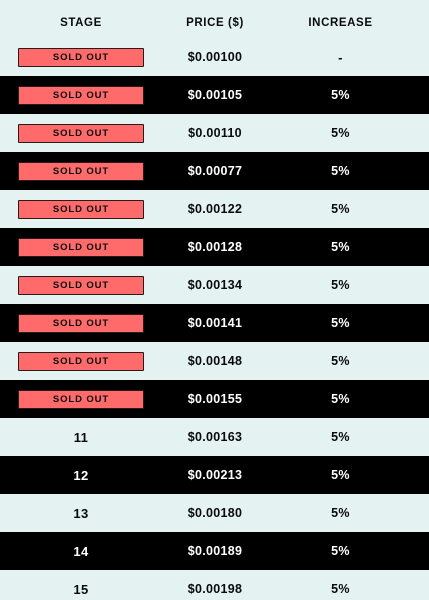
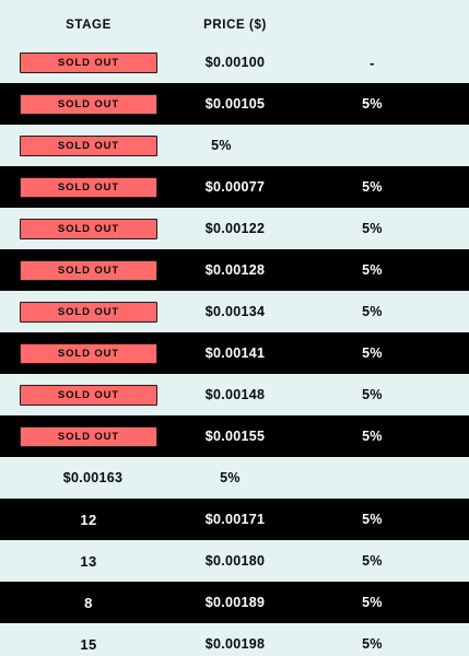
  STAGE
  PRICE ($)
- INCREASE
  SOLD OUT
  $0.00100
  -
  SOLD OUT
  $0.00105
  5%
  SOLD OUT
- $0.00110
  5%
  SOLD OUT
  $0.00077
  5%
  SOLD OUT
  $0.00122
  5%
  SOLD OUT
  $0.00128
  5%
  SOLD OUT
  $0.00134
  5%
  SOLD OUT
  $0.00141
  5%
  SOLD OUT
  $0.00148
  5%
  SOLD OUT
  $0.00155
  5%
- 11
  $0.00163
  5%
  12
- $0.00213
+ $0.00171
  5%
  13
  $0.00180
  5%
- 14
+ 8
  $0.00189
  5%
  15
  $0.00198
  5%
